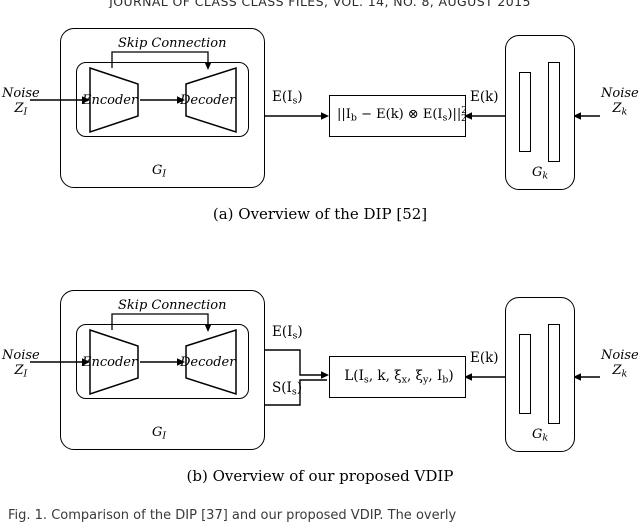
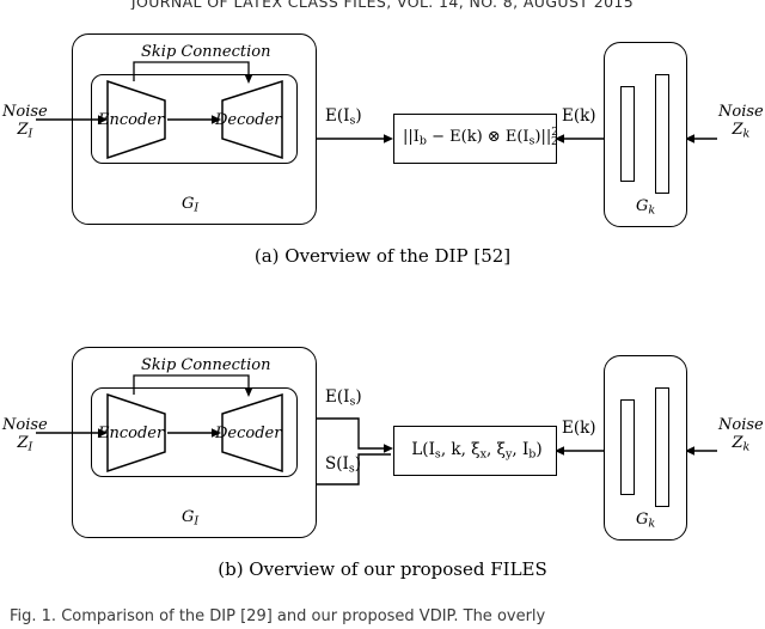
- JOURNAL OF CLASS CLASS FILES, VOL. 14, NO. 8, AUGUST 2015
+ JOURNAL OF LATEX CLASS FILES, VOL. 14, NO. 8, AUGUST 2015
  Skip Connection
  Encoder
  Decoder
  GI
  Gk
  Noise
  ZI
  Noise
  Zk
  E(Is)
  E(k)
  ||Ib − E(k) ⊗ E(Is)||22
  (a) Overview of the DIP [52]
  Skip Connection
  Encoder
  Decoder
  GI
  Gk
  Noise
  ZI
  Noise
  Zk
  E(Is)
  S(Is)
  E(k)
  L(Is, k, ξx, ξy, Ib)
- (b) Overview of our proposed VDIP
+ (b) Overview of our proposed FILES
- Fig. 1. Comparison of the DIP [37] and our proposed VDIP. The overly
+ Fig. 1. Comparison of the DIP [29] and our proposed VDIP. The overly
